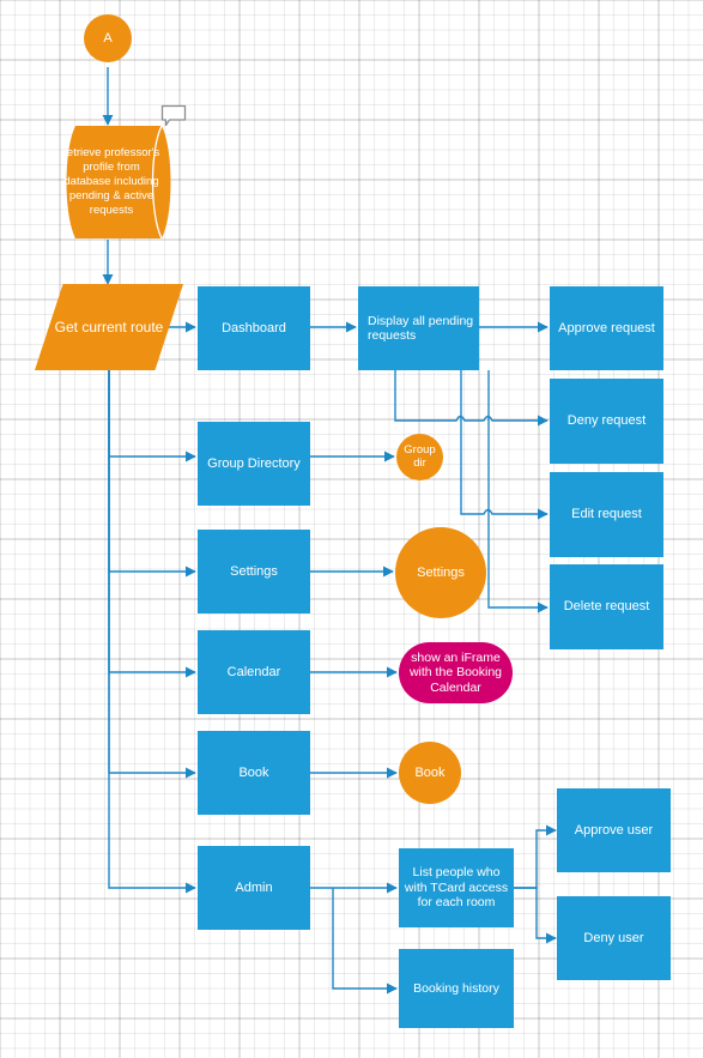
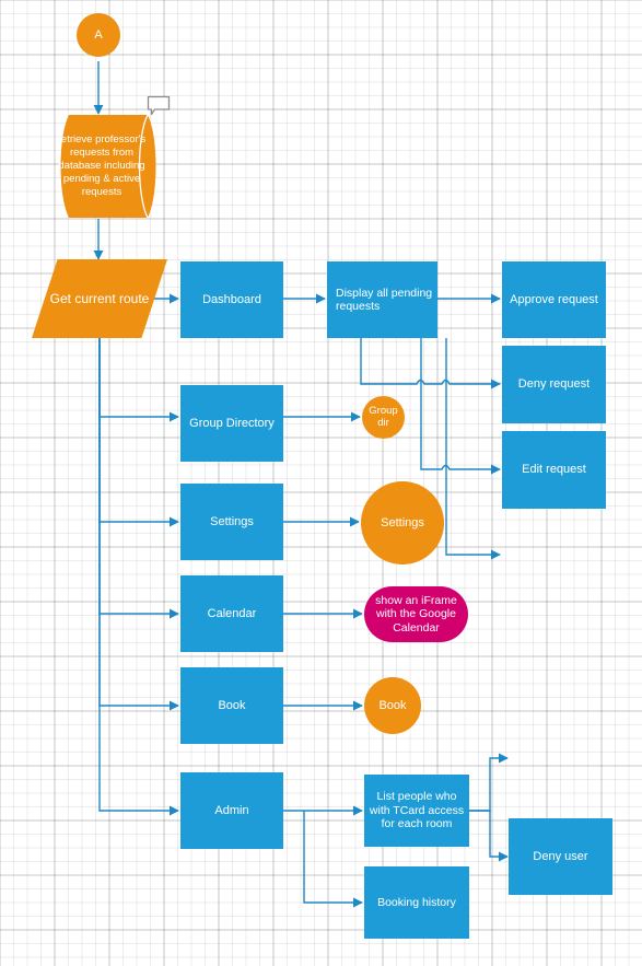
  A
- retrieve professor's profile from database including pending & active requests
+ retrieve professor's requests from database including pending & active requests
  Get current route
  Dashboard
  Display all pending requests
  Approve request
  Deny request
  Edit request
- Delete request
  Group Directory
  Group dir
  Settings
  Settings
  Calendar
- show an iFrame with the Booking Calendar
+ show an iFrame with the Google Calendar
  Book
  Book
  Admin
  List people who with TCard access for each room
  Booking history
- Approve user
  Deny user
